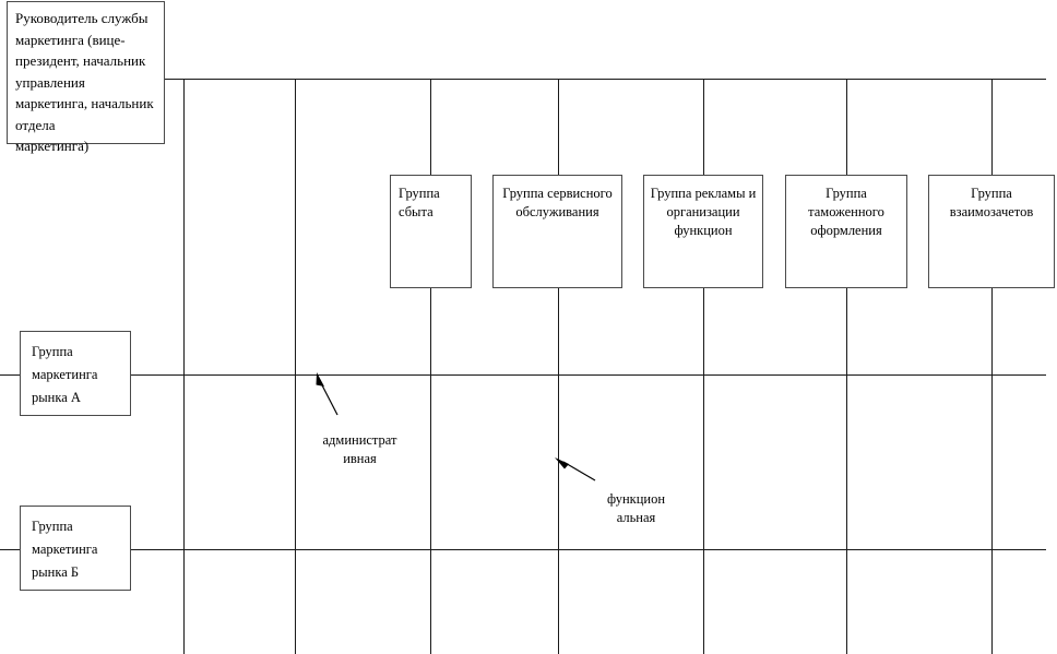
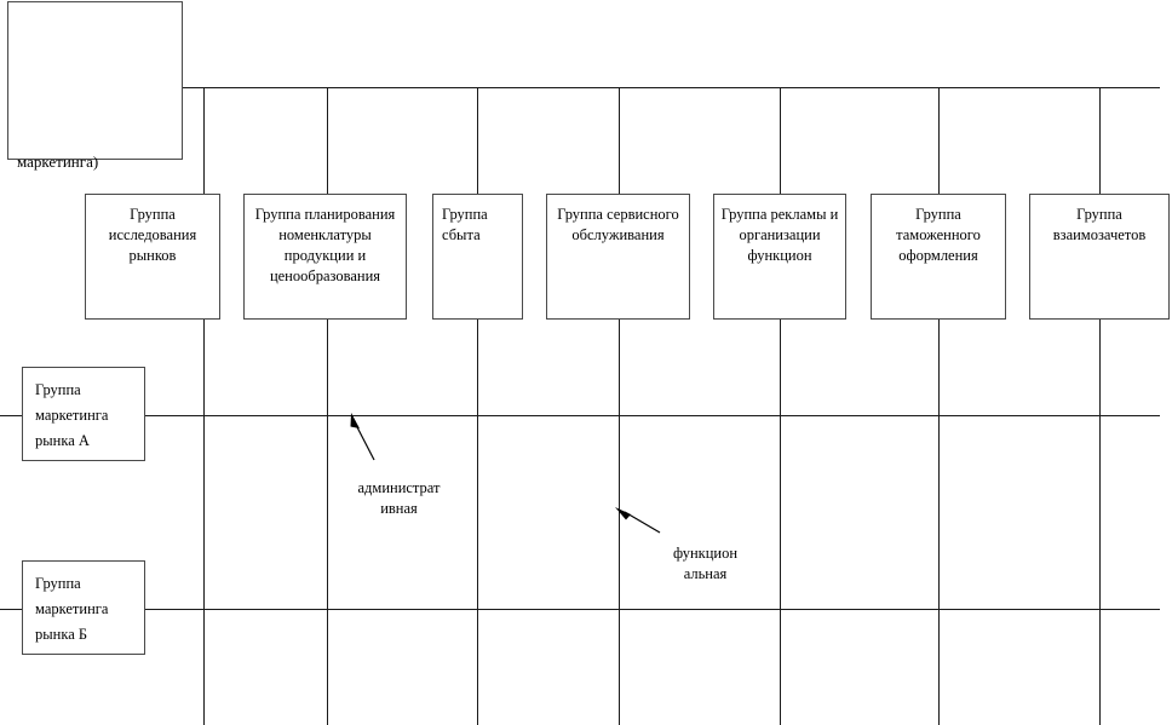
- Руководитель службы маркетинга (вице-президент, начальник управления маркетинга, начальник отдела
  маркетинга)
+ Группа исследования рынков
+ Группа планирования номенклатуры продукции и ценообразования
  Группа сбыта
  Группа сервисного обслуживания
  Группа рекламы и организации функцион
  Группа таможенного оформления
  Группа взаимозачетов
  Группа маркетинга рынка А
  Группа маркетинга рынка Б
  администрат
  ивная
  функцион
  альная
